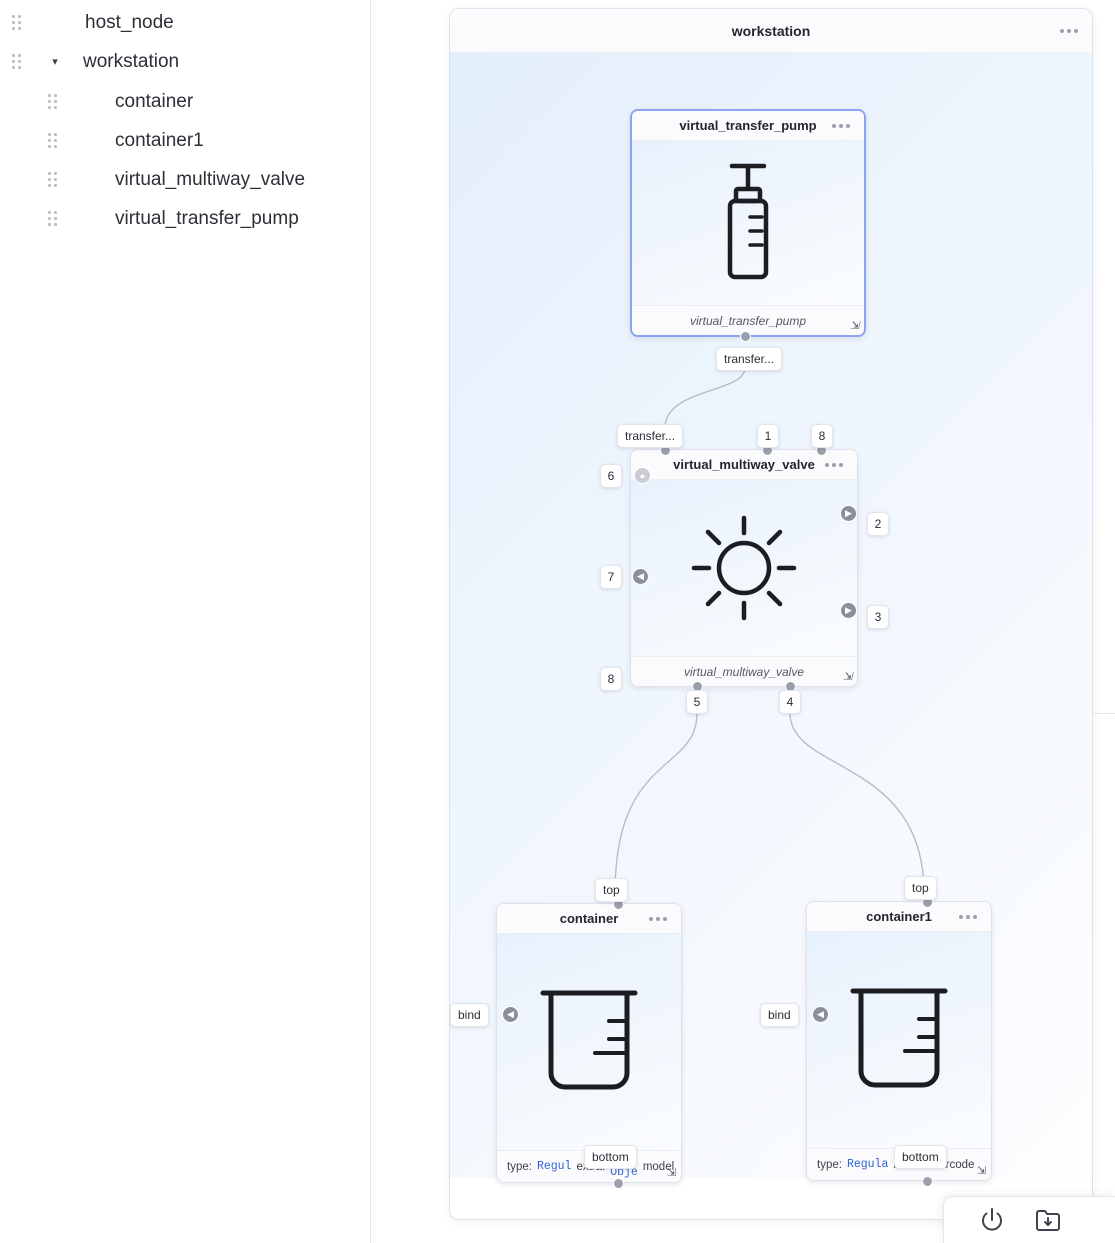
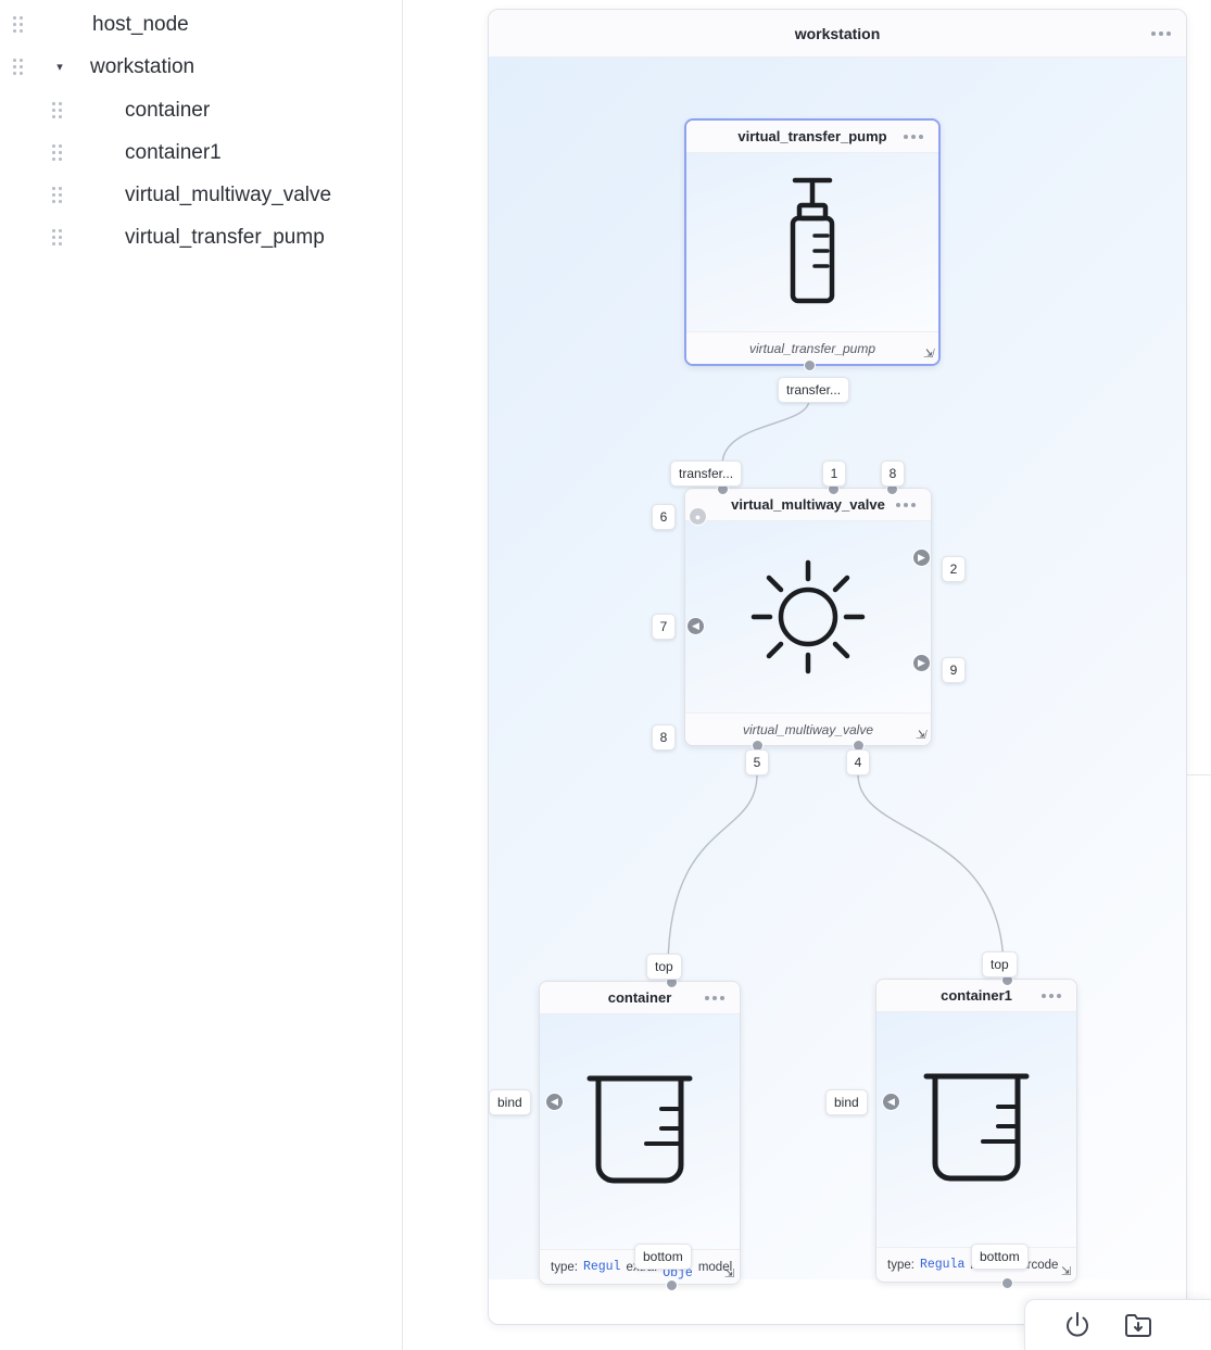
  host_node
  ▾
  workstation
  container
  container1
  virtual_multiway_valve
  virtual_transfer_pump
  workstation
  virtual_transfer_pump
  virtual_transfer_pump
  ⇲
  transfer...
  virtual_multiway_valve
  virtual_multiway_valve
  ⇲
  transfer...
  1
  8
  ●
  6
  ◀
  7
  8
  ▶
  2
  ▶
- 3
+ 9
  5
  4
  container
  type:
  Regul
  model
  ⇲
  top
  bottom
  ◀
  bind
  container1
  type:
  Regula
  rcode
  ⇲
  top
  bottom
  ◀
  bind
